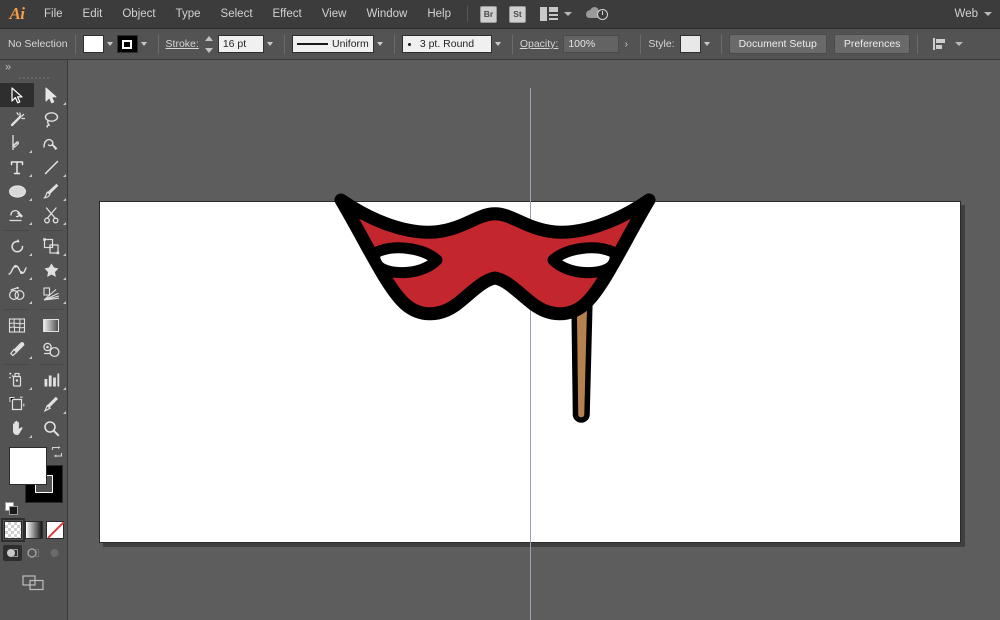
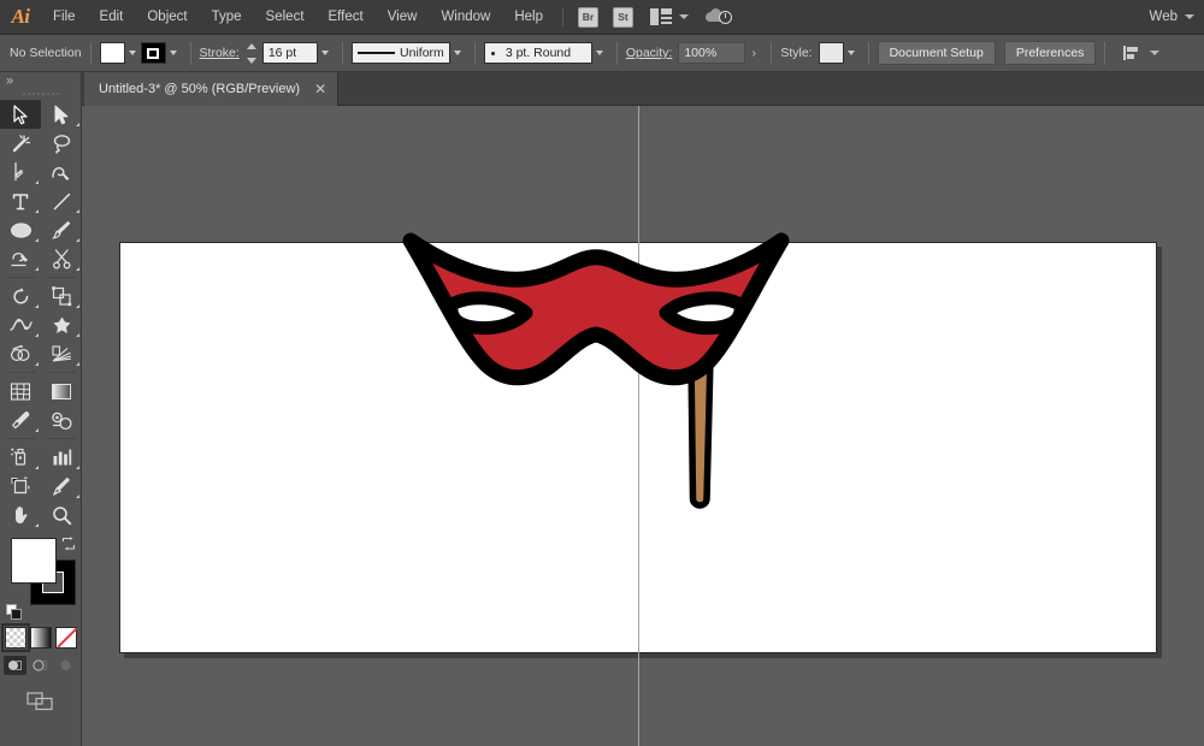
  Ai
  File
  Edit
  Object
  Type
  Select
  Effect
  View
  Window
  Help
  Br
  St
  Web
  No Selection
  Stroke:
  16 pt
  Uniform
  3 pt. Round
  Opacity:
  100%
  ›
  Style:
  Document Setup
  Preferences
+ Untitled-3* @ 50% (RGB/Preview)
+ ✕
